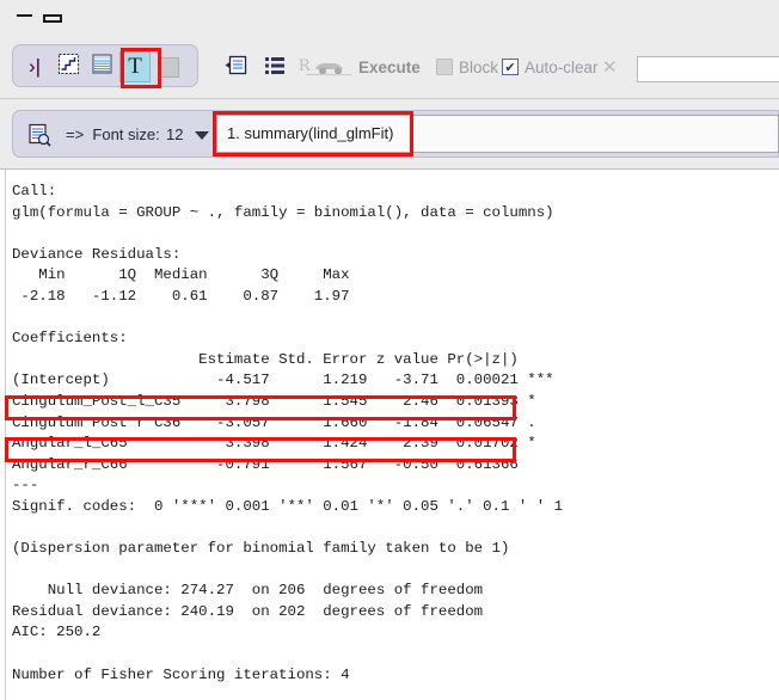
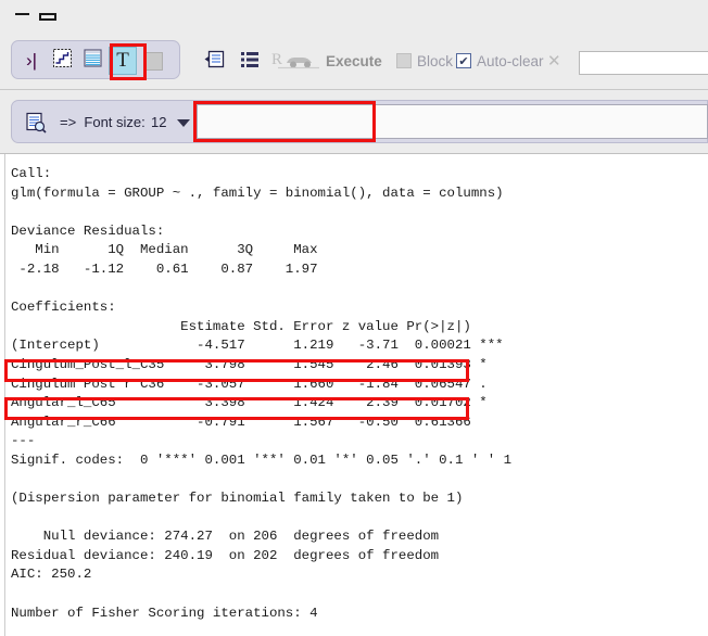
  ›|
  T
  R
  Execute
  Block
  ✔
  Auto-clear
  ✕
  => Font size:
  12
- 1. summary(lind_glmFit)
  Call:
  glm(formula = GROUP ~ ., family = binomial(), data = columns)
  Deviance Residuals:
  Min 1Q Median 3Q Max
  -2.18 -1.12 0.61 0.87 1.97
  Coefficients:
  Estimate Std. Error z value Pr(>|z|)
  (Intercept) -4.517 1.219 -3.71 0.00021 ***
  Cingulum_Post_l_C35 3.798 1.545 2.46 0.01393 *
  Cingulum Post r C36 -3.057 1.660 -1.84 0.06547 .
  Angular_l_C65 3.398 1.424 2.39 0.01702 *
  Angular_r_C66 -0.791 1.567 -0.50 0.61366
  ---
  Signif. codes: 0 '***' 0.001 '**' 0.01 '*' 0.05 '.' 0.1 ' ' 1
  (Dispersion parameter for binomial family taken to be 1)
  Null deviance: 274.27 on 206 degrees of freedom
  Residual deviance: 240.19 on 202 degrees of freedom
  AIC: 250.2
  Number of Fisher Scoring iterations: 4
